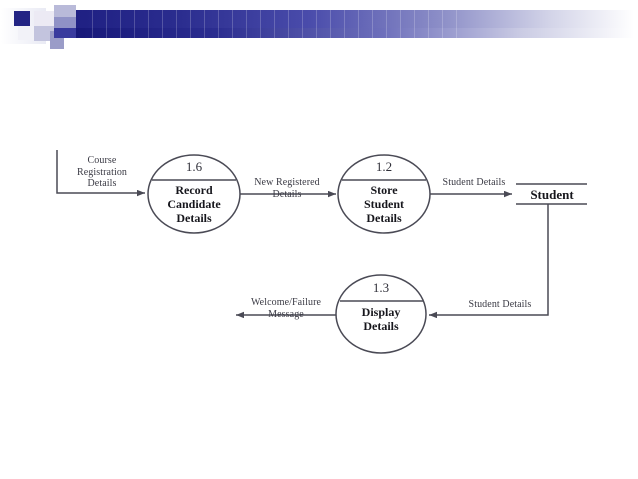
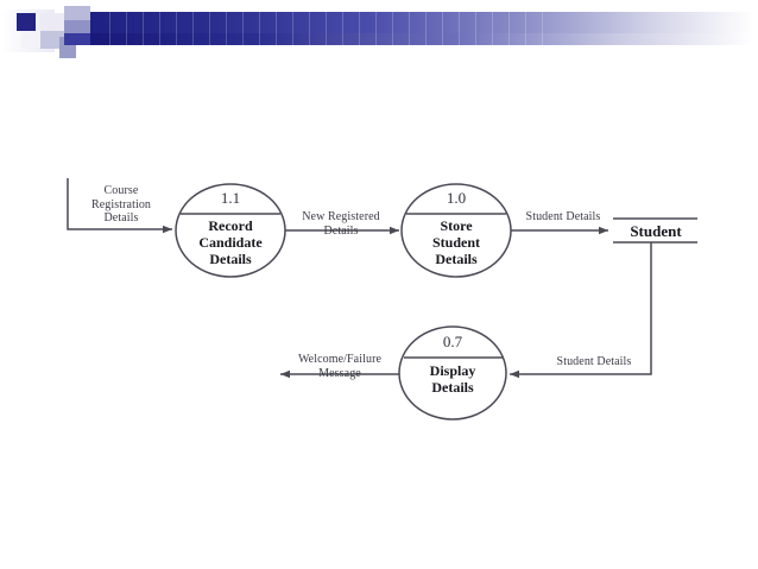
  Course
  Registration
  Details
- 1.6
+ 1.1
  Record
  Candidate
  Details
  New Registered
  Details
- 1.2
+ 1.0
  Store
  Student
  Details
  Student Details
  Student
  Student Details
- 1.3
+ 0.7
  Display
  Details
  Welcome/Failure
  Message
